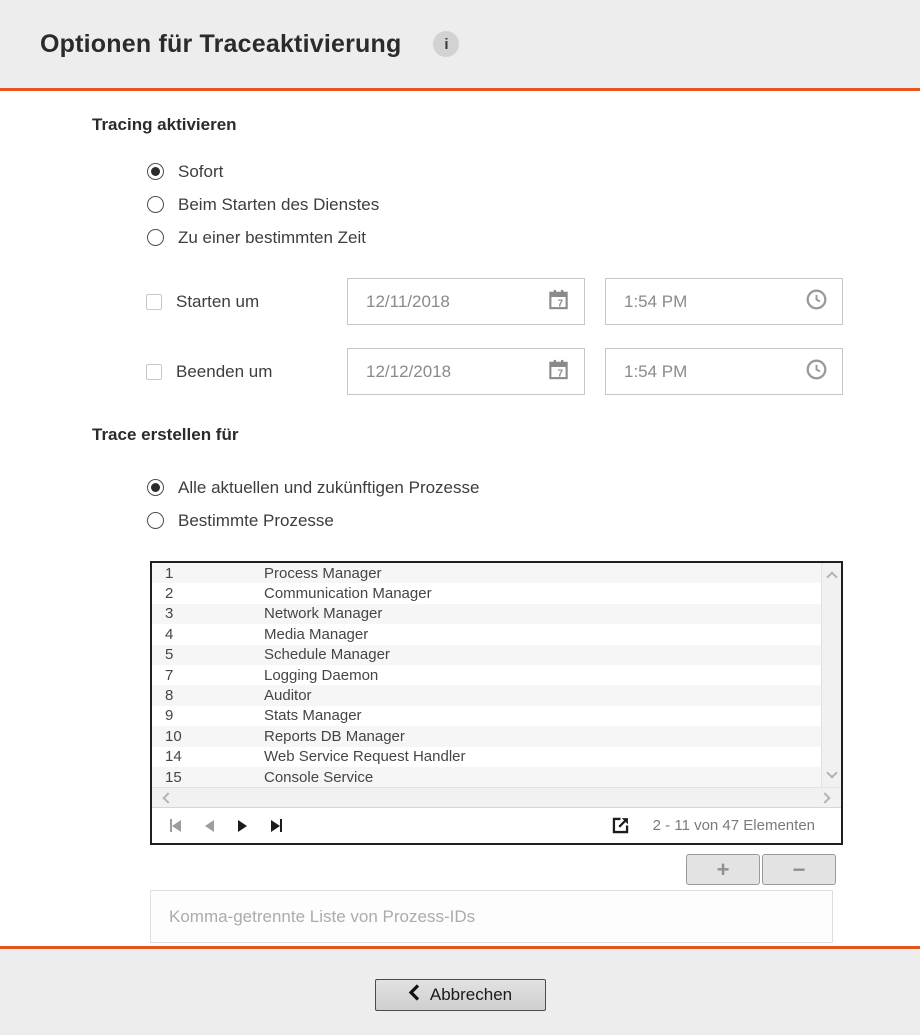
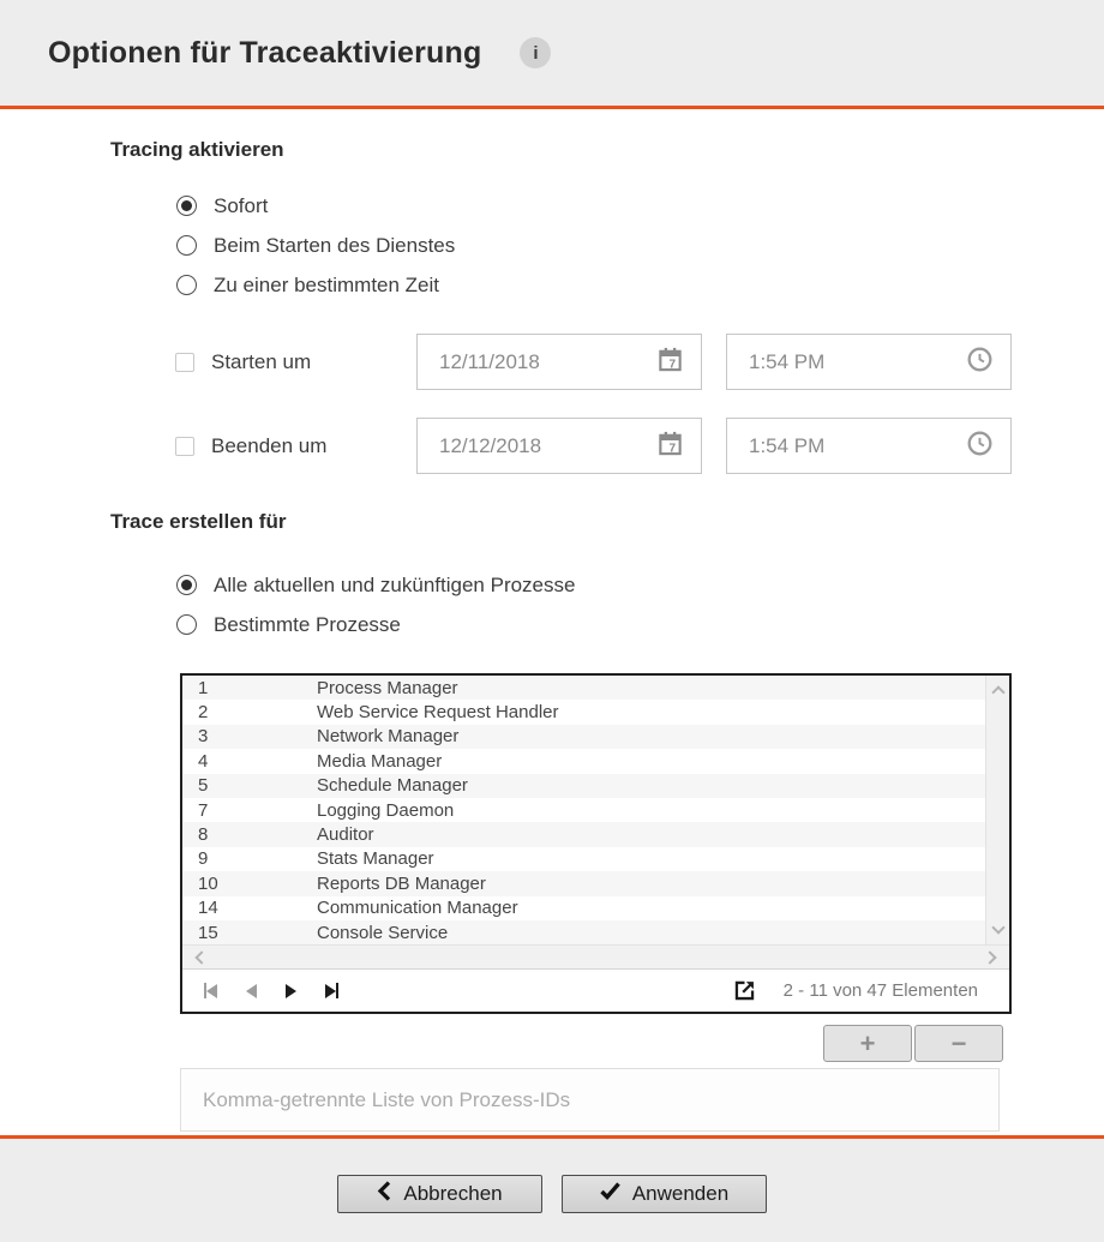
  Optionen für Traceaktivierung
  i
  Tracing aktivieren
  Sofort
  Beim Starten des Dienstes
  Zu einer bestimmten Zeit
  Starten um
  12/11/2018
  7
  1:54 PM
  Beenden um
  12/12/2018
  7
  1:54 PM
  Trace erstellen für
  Alle aktuellen und zukünftigen Prozesse
  Bestimmte Prozesse
  1
  Process Manager
  2
- Communication Manager
+ Web Service Request Handler
  3
  Network Manager
  4
  Media Manager
  5
  Schedule Manager
  7
  Logging Daemon
  8
  Auditor
  9
  Stats Manager
  10
  Reports DB Manager
  14
- Web Service Request Handler
+ Communication Manager
  15
  Console Service
  2 - 11 von 47 Elementen
  +
  −
  Komma-getrennte Liste von Prozess-IDs
  Abbrechen
+ Anwenden
